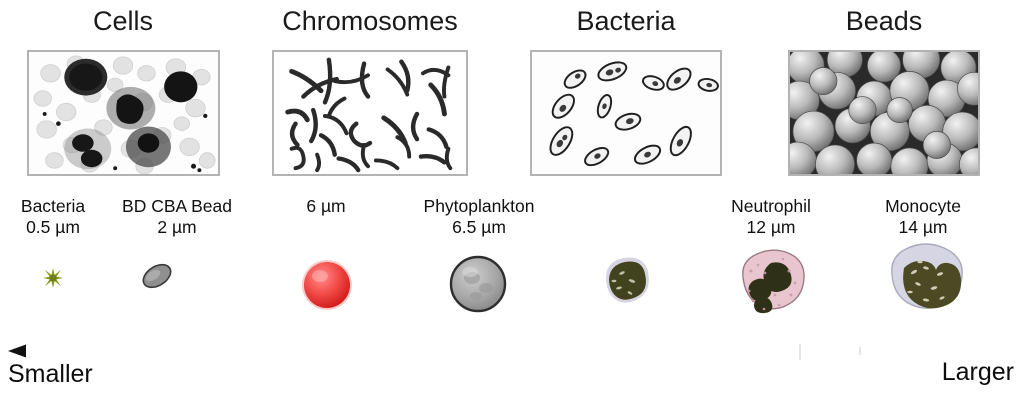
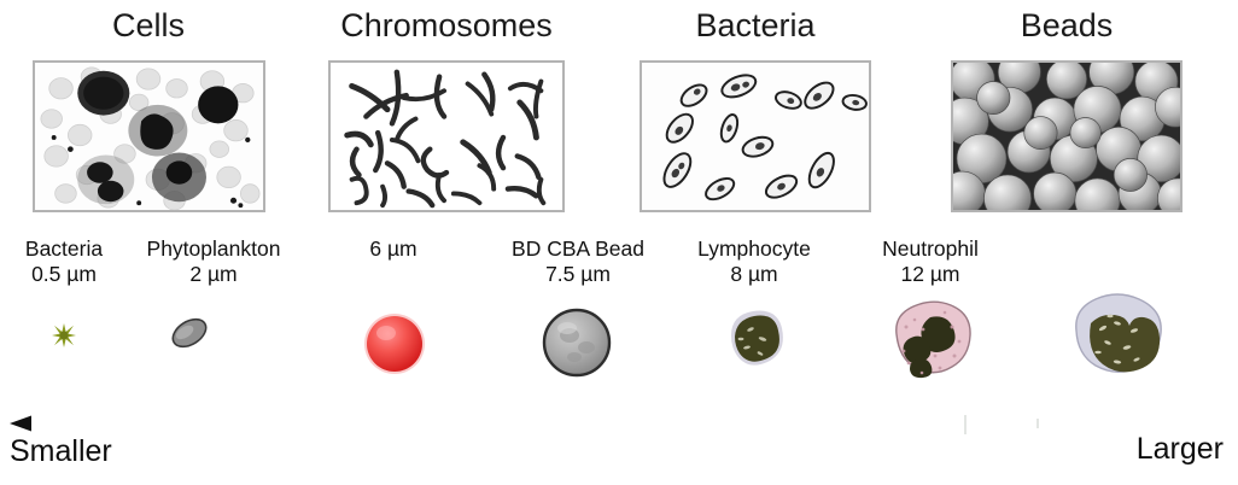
  Cells
  Chromosomes
  Bacteria
  Beads
  Bacteria
  0.5 µm
- BD CBA Bead
+ Phytoplankton
  2 µm
  6 µm
- Phytoplankton
+ BD CBA Bead
- 6.5 µm
+ 7.5 µm
+ Lymphocyte
+ 8 µm
  Neutrophil
  12 µm
- Monocyte
- 14 µm
  Smaller
  Larger
